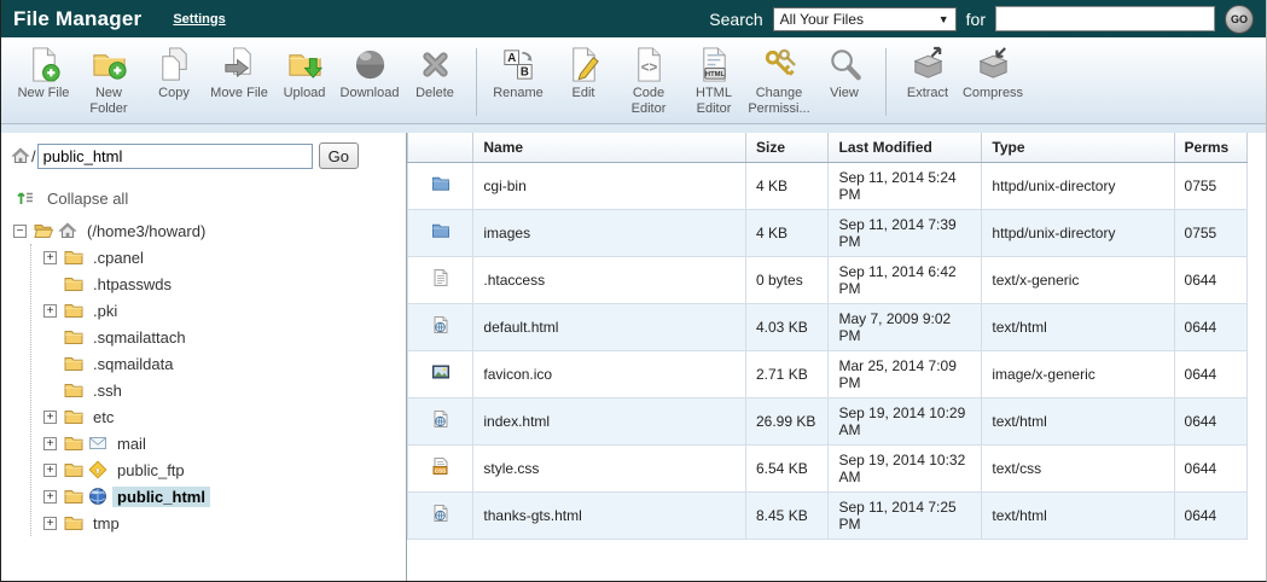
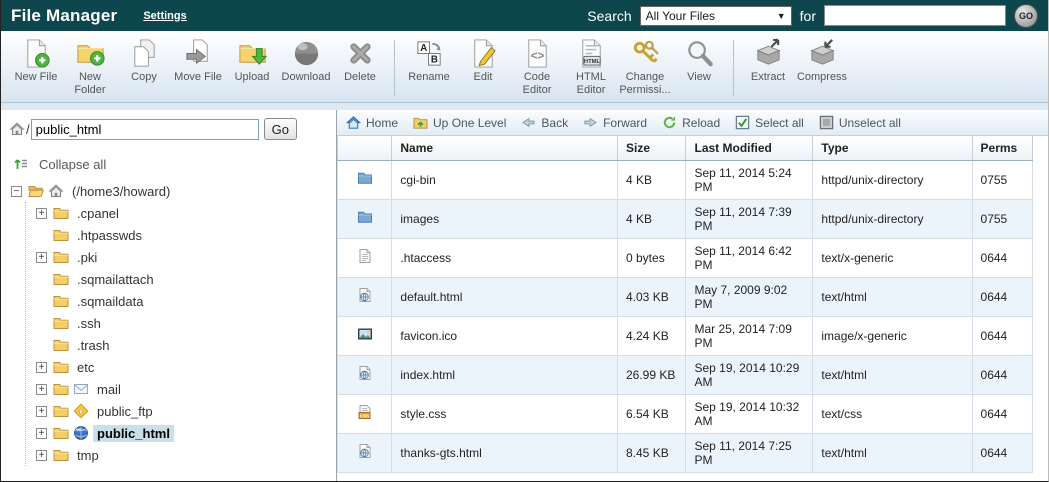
  File Manager
  Settings
  Search
  All Your Files
  ▼
  for
  GO
  New File
  New Folder
  Copy
  Move File
  Upload
  Download
  Delete
  A
  B
  Rename
  Edit
  <>
  Code Editor
  HTML Editor
  Change Permissi...
  View
  Extract
  Compress
  /
  public_html
  Go
  Collapse all
  −
  (/home3/howard)
  +
  .cpanel
  .htpasswds
  +
  .pki
  .sqmailattach
  .sqmaildata
  .ssh
+ .trash
  +
  etc
  +
  mail
  +
  public_ftp
  +
  public_html
  +
  tmp
+ Home
+ Up One Level
+ Back
+ Forward
+ Reload
+ Select all
+ Unselect all
  	Name	Size	Last Modified	Type	Perms
  	cgi-bin	4 KB	Sep 11, 2014 5:24 PM	httpd/unix-directory	0755
  	images	4 KB	Sep 11, 2014 7:39 PM	httpd/unix-directory	0755
  	.htaccess	0 bytes	Sep 11, 2014 6:42 PM	text/x-generic	0644
  	default.html	4.03 KB	May 7, 2009 9:02 PM	text/html	0644
- 	favicon.ico	2.71 KB	Mar 25, 2014 7:09 PM	image/x-generic	0644
+ 	favicon.ico	4.24 KB	Mar 25, 2014 7:09 PM	image/x-generic	0644
  	index.html	26.99 KB	Sep 19, 2014 10:29 AM	text/html	0644
  	style.css	6.54 KB	Sep 19, 2014 10:32 AM	text/css	0644
  	thanks-gts.html	8.45 KB	Sep 11, 2014 7:25 PM	text/html	0644
